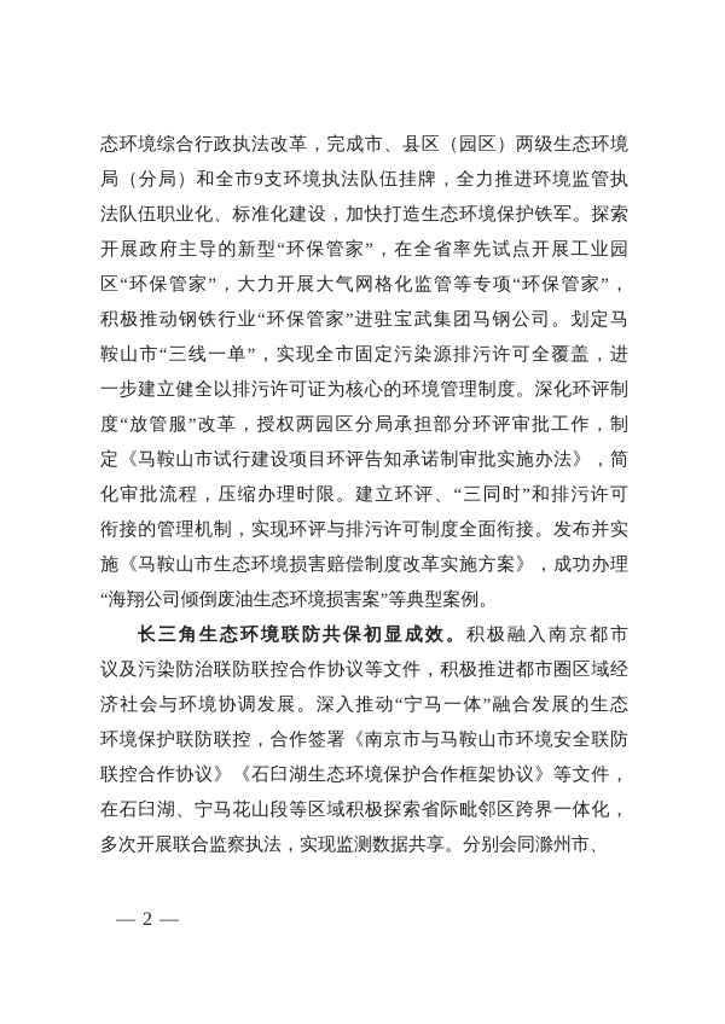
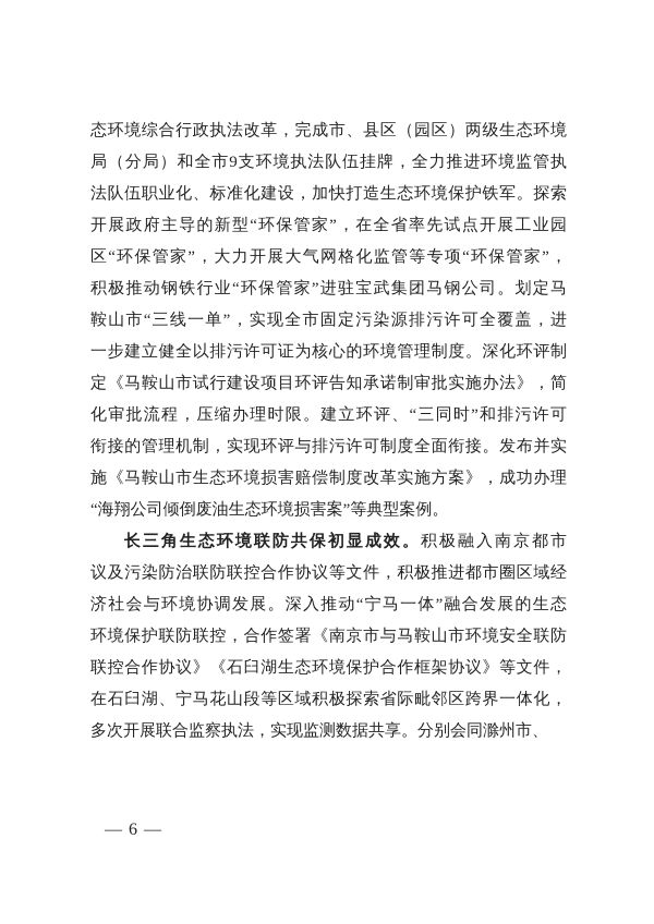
  态环境综合行政执法改革，完成市、县区（园区）两级生态环境
  局（分局）和全市9支环境执法队伍挂牌，全力推进环境监管执
  法队伍职业化、标准化建设，加快打造生态环境保护铁军。探索
  开展政府主导的新型“环保管家”，在全省率先试点开展工业园
  区“环保管家”，大力开展大气网格化监管等专项“环保管家”，
  积极推动钢铁行业“环保管家”进驻宝武集团马钢公司。划定马
  鞍山市“三线一单”，实现全市固定污染源排污许可全覆盖，进
  一步建立健全以排污许可证为核心的环境管理制度。深化环评制
- 度“放管服”改革，授权两园区分局承担部分环评审批工作，制
  定《马鞍山市试行建设项目环评告知承诺制审批实施办法》，简
  化审批流程，压缩办理时限。建立环评、“三同时”和排污许可
  衔接的管理机制，实现环评与排污许可制度全面衔接。发布并实
  施《马鞍山市生态环境损害赔偿制度改革实施方案》，成功办理
  “海翔公司倾倒废油生态环境损害案”等典型案例。
  长三角生态环境联防共保初显成效。积极融入南京都市
  议及污染防治联防联控合作协议等文件，积极推进都市圈区域经
  济社会与环境协调发展。深入推动“宁马一体”融合发展的生态
  环境保护联防联控，合作签署《南京市与马鞍山市环境安全联防
  联控合作协议》《石臼湖生态环境保护合作框架协议》等文件，
  在石臼湖、宁马花山段等区域积极探索省际毗邻区跨界一体化，
  多次开展联合监察执法，实现监测数据共享。分别会同滁州市、
- — 2 —
+ — 6 —
